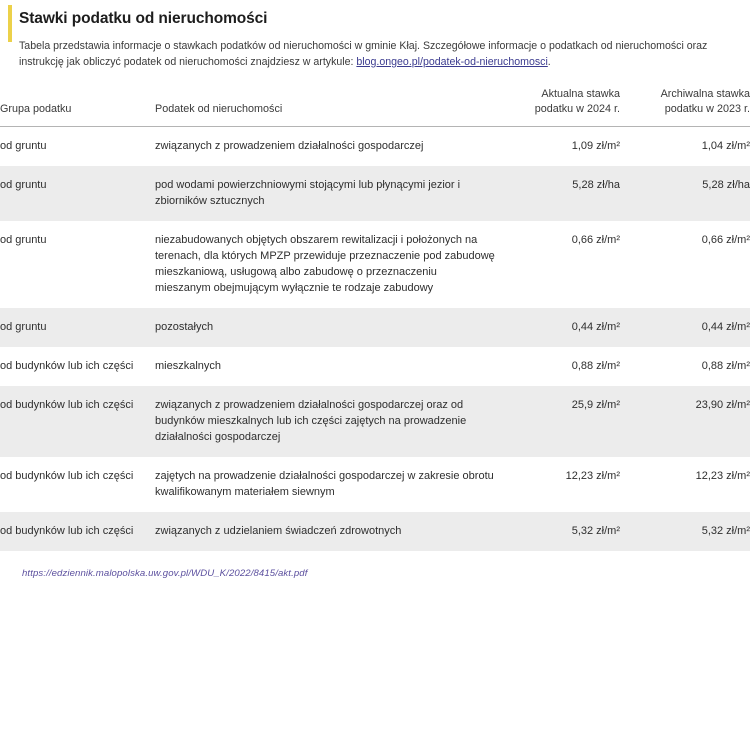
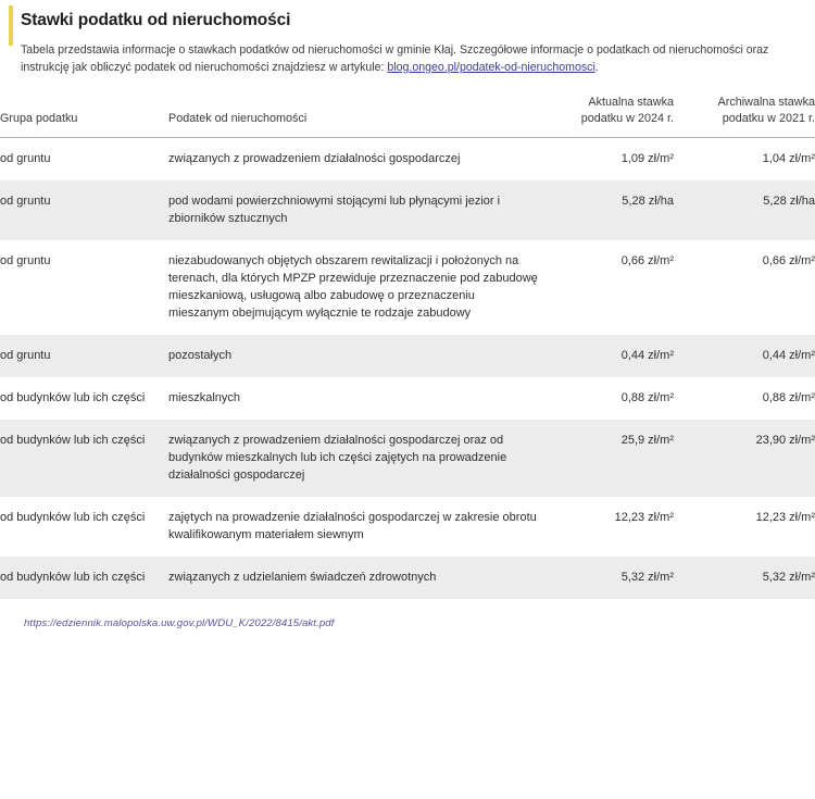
  Stawki podatku od nieruchomości
  Tabela przedstawia informacje o stawkach podatków od nieruchomości w gminie Kłaj. Szczegółowe informacje o podatkach od nieruchomości oraz instrukcję jak obliczyć podatek od nieruchomości znajdziesz w artykule: blog.ongeo.pl/podatek-od-nieruchomosci.
- Grupa podatku	Podatek od nieruchomości	Aktualna stawka podatku w 2024 r.	Archiwalna stawka podatku w 2023 r.
+ Grupa podatku	Podatek od nieruchomości	Aktualna stawka podatku w 2024 r.	Archiwalna stawka podatku w 2021 r.
  od gruntu	związanych z prowadzeniem działalności gospodarczej	1,09 zł/m²	1,04 zł/m²
  od gruntu	pod wodami powierzchniowymi stojącymi lub płynącymi jezior i zbiorników sztucznych	5,28 zł/ha	5,28 zł/ha
  od gruntu	niezabudowanych objętych obszarem rewitalizacji i położonych na terenach, dla których MPZP przewiduje przeznaczenie pod zabudowę mieszkaniową, usługową albo zabudowę o przeznaczeniu mieszanym obejmującym wyłącznie te rodzaje zabudowy	0,66 zł/m²	0,66 zł/m²
  od gruntu	pozostałych	0,44 zł/m²	0,44 zł/m²
  od budynków lub ich części	mieszkalnych	0,88 zł/m²	0,88 zł/m²
  od budynków lub ich części	związanych z prowadzeniem działalności gospodarczej oraz od budynków mieszkalnych lub ich części zajętych na prowadzenie działalności gospodarczej	25,9 zł/m²	23,90 zł/m²
  od budynków lub ich części	zajętych na prowadzenie działalności gospodarczej w zakresie obrotu kwalifikowanym materiałem siewnym	12,23 zł/m²	12,23 zł/m²
  od budynków lub ich części	związanych z udzielaniem świadczeń zdrowotnych	5,32 zł/m²	5,32 zł/m²
  https://edziennik.malopolska.uw.gov.pl/WDU_K/2022/8415/akt.pdf
